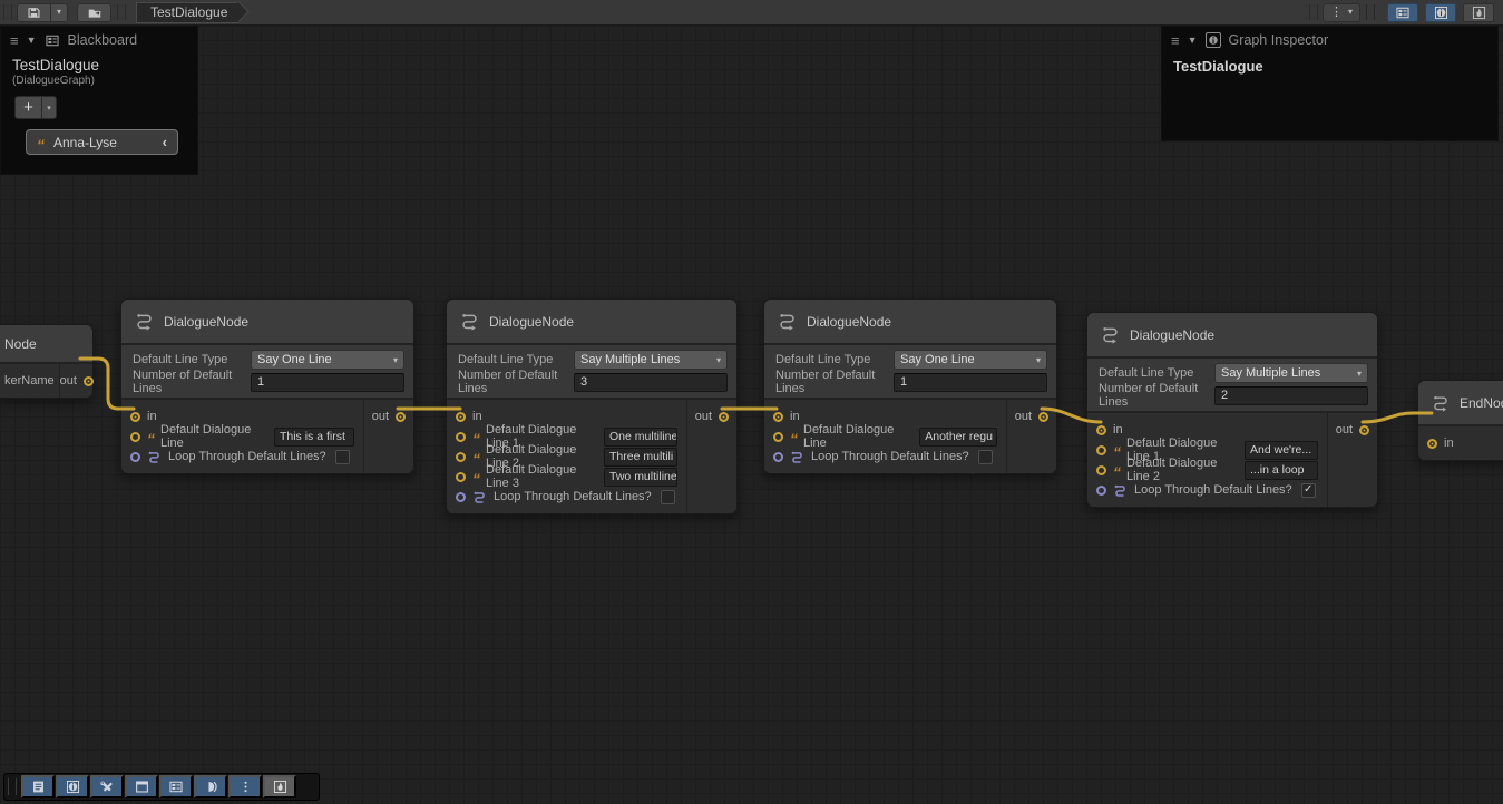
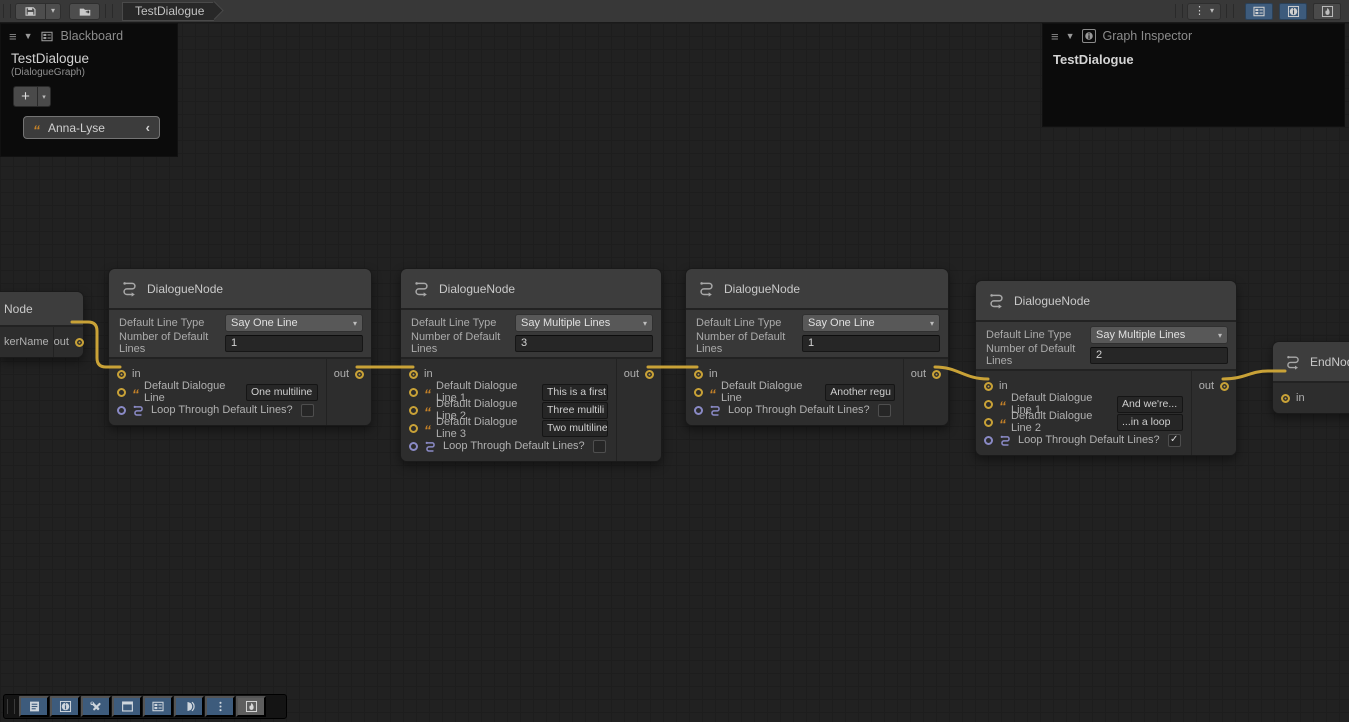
  ▾
  TestDialogue
  ⋮
  ▾
  Node
  kerName
  out
  DialogueNode
  Default Line Type
  Say One Line
  ▾
  Number of Default Lines
  1
  in
  “
  Default Dialogue Line
- This is a first
+ One multiline
  Loop Through Default Lines?
  out
  DialogueNode
  Default Line Type
  Say Multiple Lines
  ▾
  Number of Default Lines
  3
  in
  “
  Default Dialogue Line 1
- One multiline
+ This is a first
  “
  Default Dialogue Line 2
  Three multili
  “
  Default Dialogue Line 3
  Two multiline
  Loop Through Default Lines?
  out
  DialogueNode
  Default Line Type
  Say One Line
  ▾
  Number of Default Lines
  1
  in
  “
  Default Dialogue Line
  Another regu
  Loop Through Default Lines?
  out
  DialogueNode
  Default Line Type
  Say Multiple Lines
  ▾
  Number of Default Lines
  2
  in
  “
  Default Dialogue Line 1
  And we're...
  “
  Default Dialogue Line 2
  ...in a loop
  Loop Through Default Lines?
  ✓
  out
  EndNo
  in
  ≡
  ▼
  Blackboard
  TestDialogue
  (DialogueGraph)
  +
  “
  Anna-Lyse
  ‹
  ≡
  ▼
  Graph Inspector
  TestDialogue
